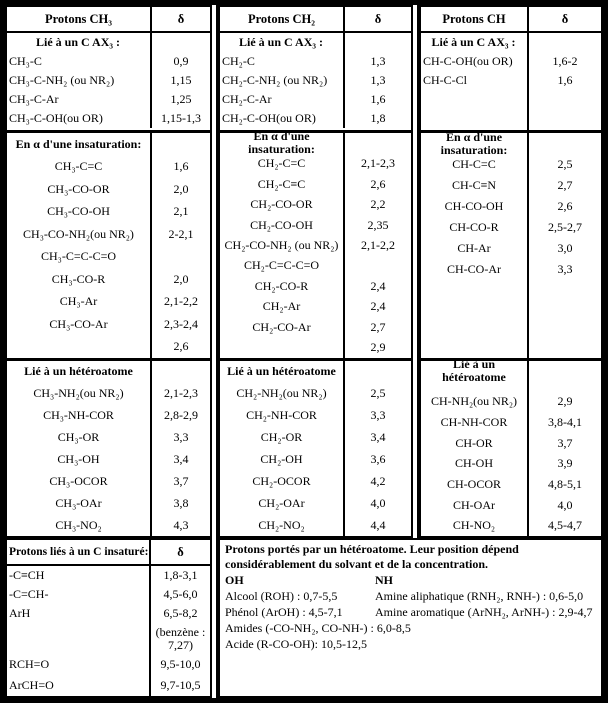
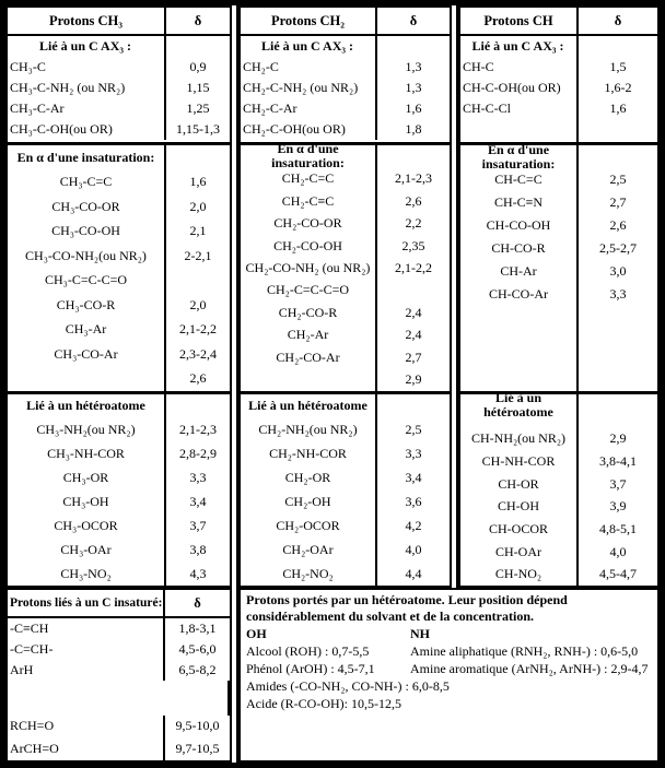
  Protons CH₃
  δ
  Lié à un C AX₃ :
  CH₃-C
  0,9
  CH₃-C-NH₂ (ou NR₂)
  1,15
  CH₃-C-Ar
  1,25
  CH₃-C-OH(ou OR)
  1,15-1,3
  En α d'une insaturation:
  CH₃-C=C
  1,6
  CH₃-CO-OR
  2,0
  CH₃-CO-OH
  2,1
  CH₃-CO-NH₂(ou NR₂)
  2-2,1
  CH₃-C=C-C=O
  CH₃-CO-R
  2,0
  CH₃-Ar
  2,1-2,2
  CH₃-CO-Ar
  2,3-2,4
  2,6
  Lié à un hétéroatome
  CH₃-NH₂(ou NR₂)
  2,1-2,3
  CH₃-NH-COR
  2,8-2,9
  CH₃-OR
  3,3
  CH₃-OH
  3,4
  CH₃-OCOR
  3,7
  CH₃-OAr
  3,8
  CH₃-NO₂
  4,3
  Protons CH₂
  δ
  Lié à un C AX₃ :
  CH₂-C
  1,3
  CH₂-C-NH₂ (ou NR₂)
  1,3
  CH₂-C-Ar
  1,6
  CH₂-C-OH(ou OR)
  1,8
  En α d'une insaturation:
  CH₂-C=C
  2,1-2,3
  CH₂-C≡C
  2,6
  CH₂-CO-OR
  2,2
  CH₂-CO-OH
  2,35
  CH₂-CO-NH₂ (ou NR₂)
  2,1-2,2
  CH₂-C=C-C=O
  CH₂-CO-R
  2,4
  CH₂-Ar
  2,4
  CH₂-CO-Ar
  2,7
  2,9
  Lié à un hétéroatome
  CH₂-NH₂(ou NR₂)
  2,5
  CH₂-NH-COR
  3,3
  CH₂-OR
  3,4
  CH₂-OH
  3,6
  CH₂-OCOR
  4,2
  CH₂-OAr
  4,0
  CH₂-NO₂
  4,4
  Protons CH
  δ
  Lié à un C AX₃ :
+ CH-C
+ 1,5
  CH-C-OH(ou OR)
  1,6-2
  CH-C-Cl
  1,6
  En α d'une insaturation:
  CH-C=C
  2,5
  CH-C≡N
  2,7
  CH-CO-OH
  2,6
  CH-CO-R
  2,5-2,7
  CH-Ar
  3,0
  CH-CO-Ar
  3,3
  Lié à un hétéroatome
  CH-NH₂(ou NR₂)
  2,9
  CH-NH-COR
  3,8-4,1
  CH-OR
  3,7
  CH-OH
  3,9
  CH-OCOR
  4,8-5,1
  CH-OAr
  4,0
  CH-NO₂
  4,5-4,7
  Protons liés à un C insaturé:
  δ
  -C≡CH
  1,8-3,1
  -C=CH-
  4,5-6,0
  ArH
  6,5-8,2
- (benzène : 7,27)
  RCH=O
  9,5-10,0
  ArCH=O
  9,7-10,5
  Protons portés par un hétéroatome. Leur position dépend considérablement du solvant et de la concentration.
  OH
  NH
  Alcool (ROH) : 0,7-5,5
  Amine aliphatique (RNH₂, RNH-) : 0,6-5,0
  Phénol (ArOH) : 4,5-7,1
  Amine aromatique (ArNH₂, ArNH-) : 2,9-4,7
  Amides (-CO-NH₂, CO-NH-) : 6,0-8,5
  Acide (R-CO-OH): 10,5-12,5
